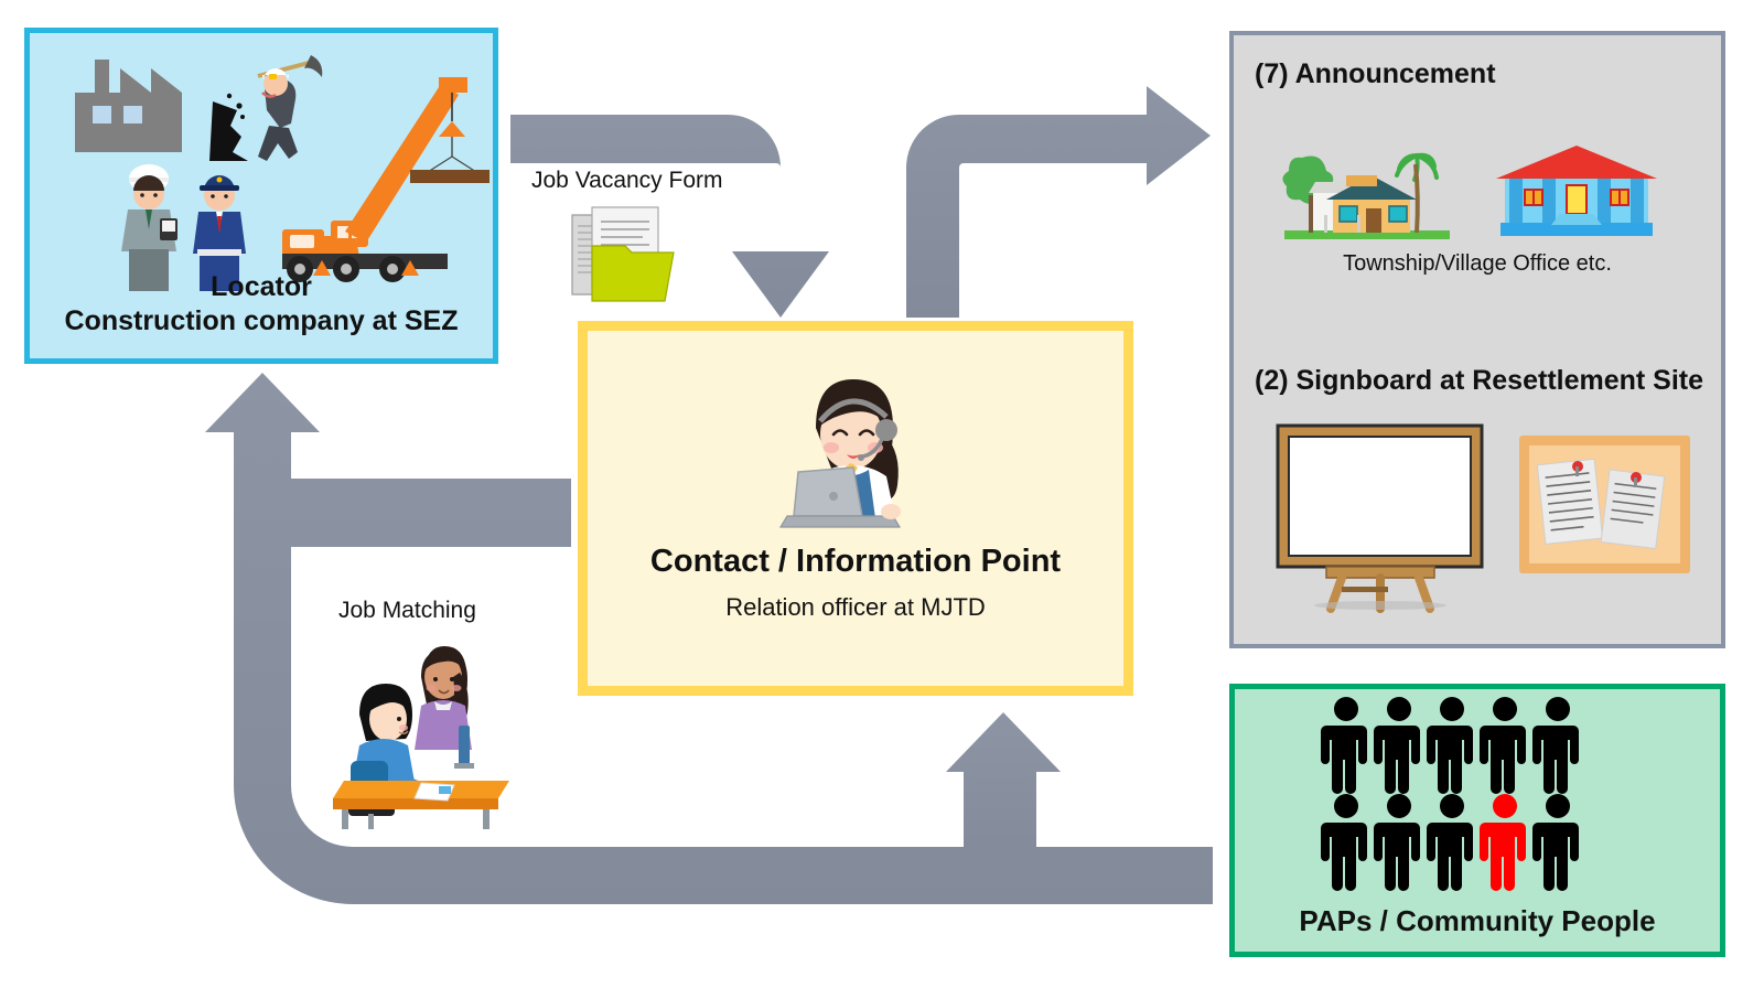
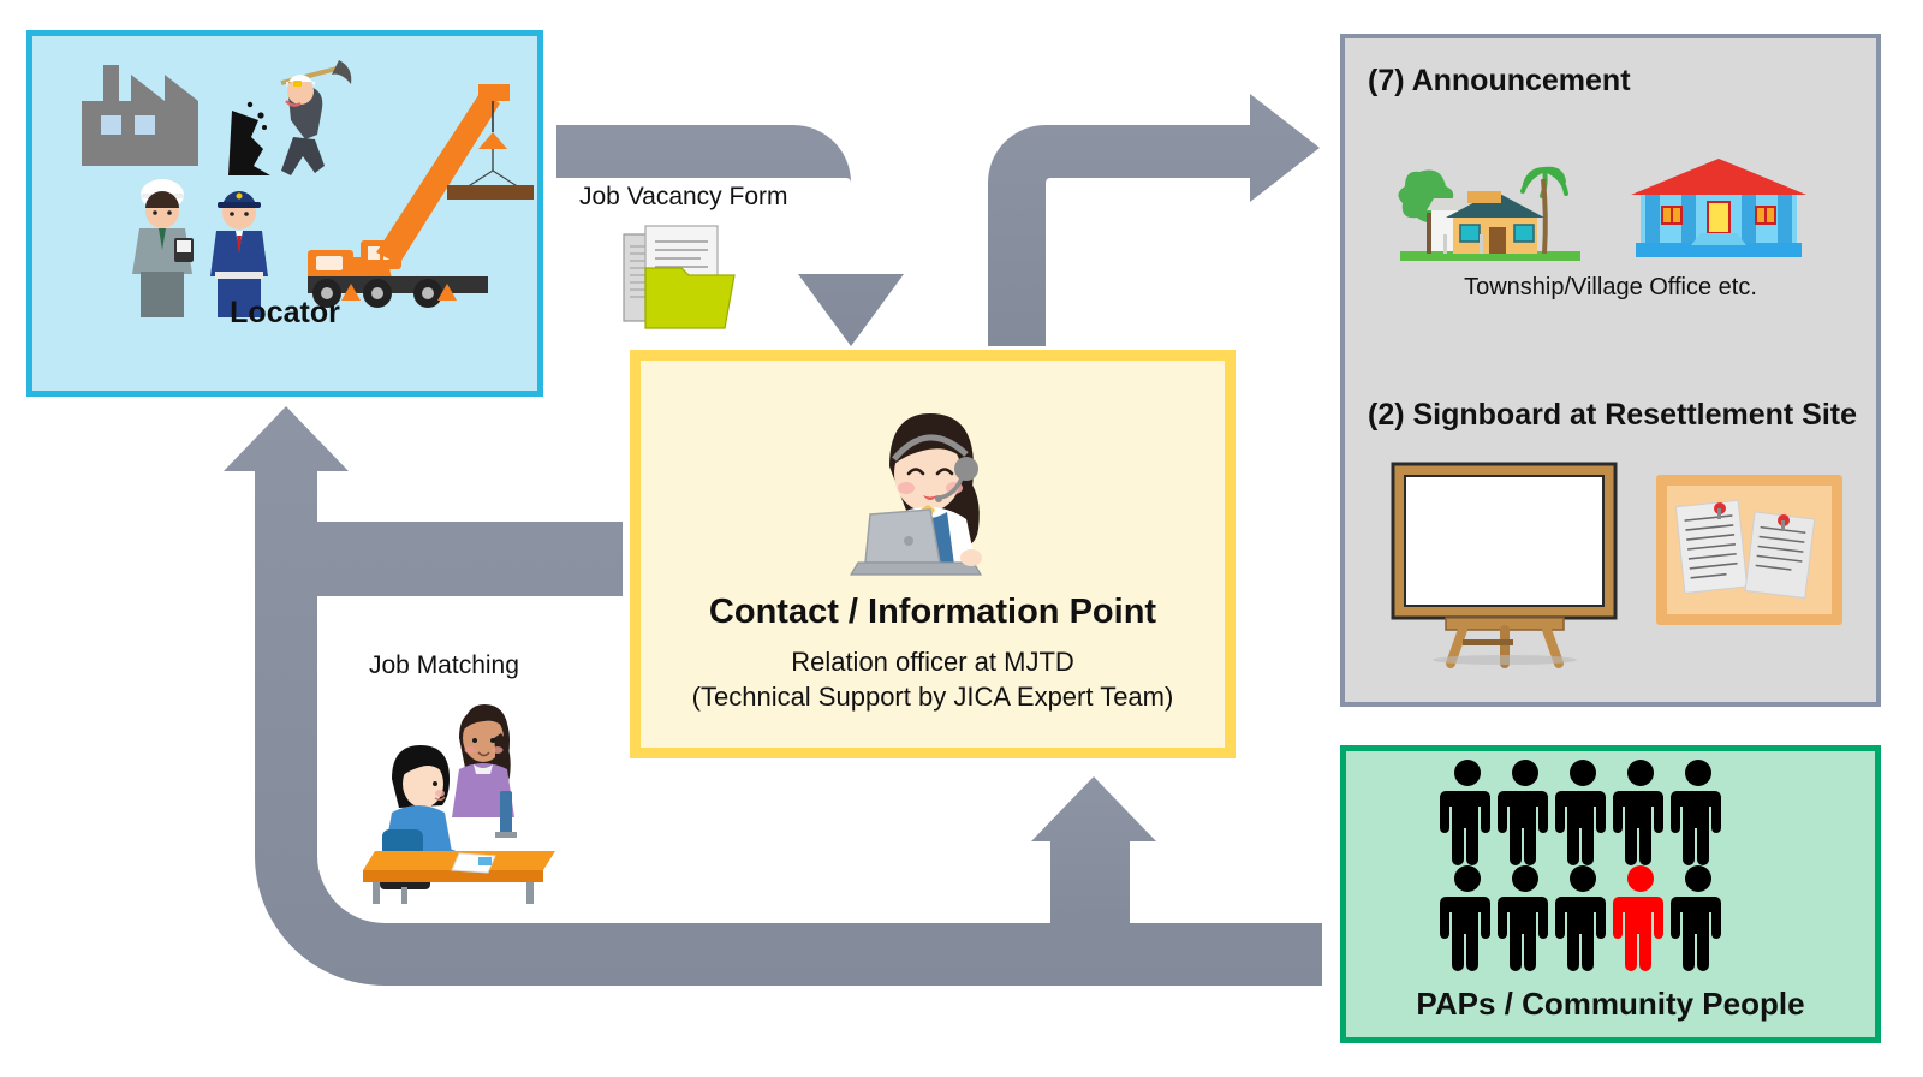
  Locator
- Construction company at SEZ
  Job Vacancy Form
  Contact / Information Point
  Relation officer at MJTD
+ (Technical Support by JICA Expert Team)
  Job Matching
  (7) Announcement
  Township/Village Office etc.
  (2) Signboard at Resettlement Site
  PAPs / Community People
